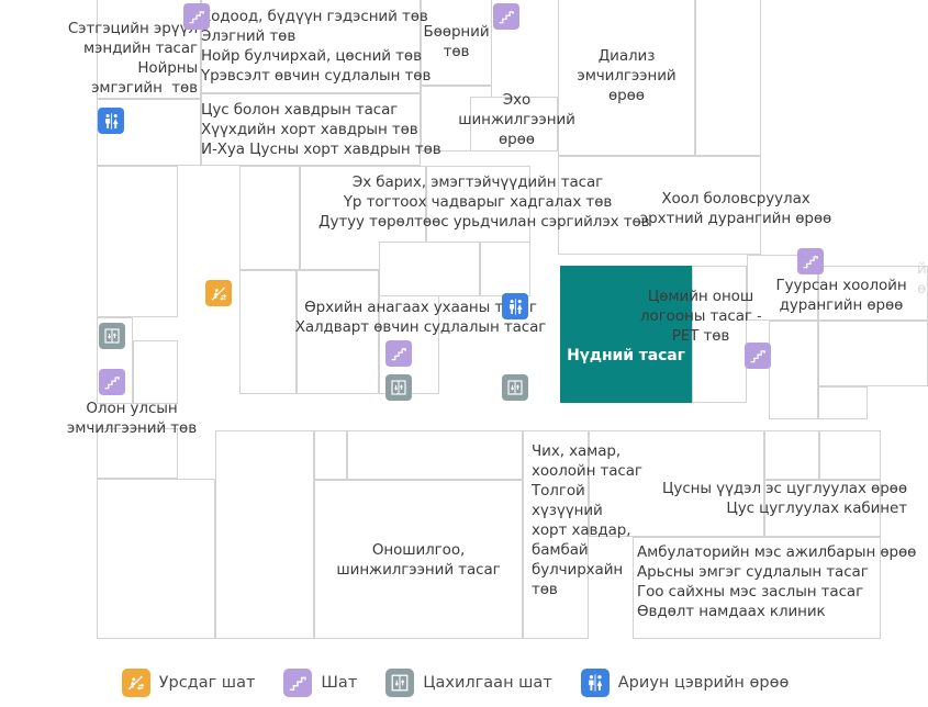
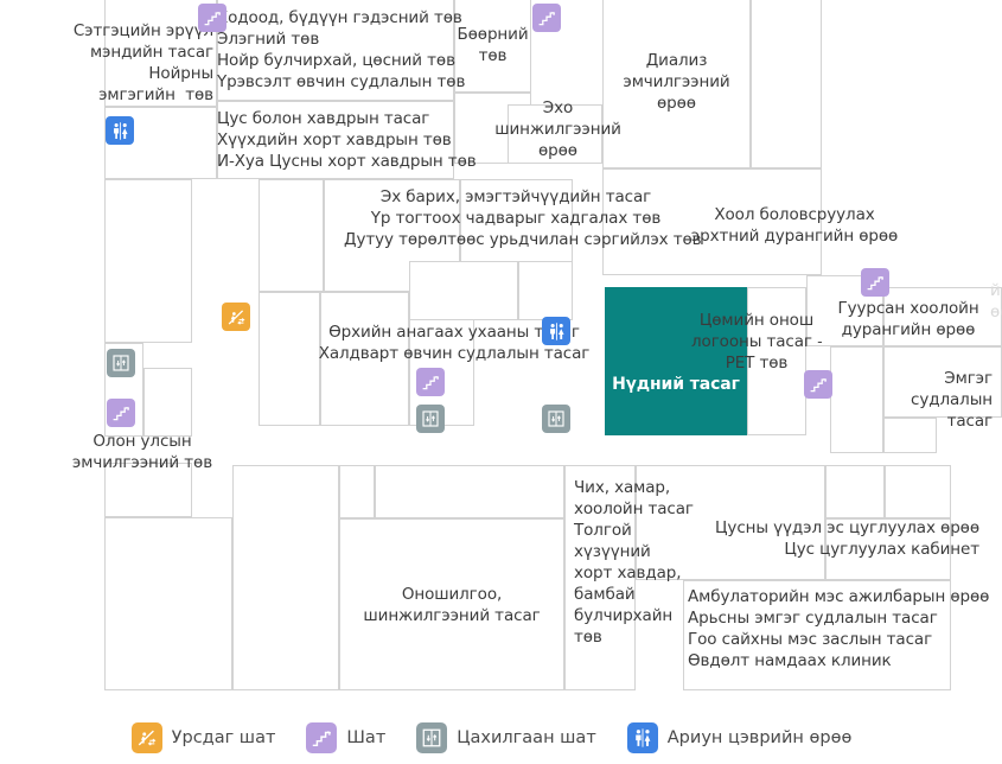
  Сэтгэцийн эрү
  мэндийн тасаг
  Нойрны
  эмгэгийн төв
  одоод, бүдүүн гэдэсний төв
  Элэгний төв
  Нойр булчирхай, цөсний төв
  Үрэвсэлт өвчин судлалын төв
  Цус болон хавдрын тасаг
  Хүүхдийн хорт хавдрын төв
  И-Хуа Цусны хорт хавдрын төв
  Бөөрний
  төв
  Эхо
  шинжилгээний
  өрөө
  Диализ
  эмчилгээний
  өрөө
  Эх барих, эмэгтэйчүүдийн тасаг
  Үр тогтоох чадварыг хадгалах төв
  Дутуу төрөлтөөс урьдчилан сэргийлэх тө
  Хоол боловсруулах
  эрхтний дурангийн өрөө
  Өрхийн анагаах ухааны тг
  Халдварт өвчин судлалын тасаг
  Олон улсын
  эмчилгээний төв
  Нүдний тасаг
  Цөмийн онош
  логооны тасаг –
  PET төв
  Гуурсан хоолойн
  дурангийн өрөө
+ Эмгэг
+ судлалын
+ тасаг
  Оношилгоо,
  шинжилгээний тасаг
  Чих, хамар,
  хоолойн тасаг
  Толгой
  хүзүүний
  хорт хавдар,
  бамбай
  булчирхайн
  төв
  Цусны үүдэл эс цуглуулах өрөө
  Цус цуглуулах кабинет
  Амбулаторийн мэс ажилбарын өрөө
  Арьсны эмгэг судлалын тасаг
  Гоо сайхны мэс заслын тасаг
  Өвдөлт намдаах клиник
  Урсдаг шат
  Шат
  Цахилгаан шат
  Ариун цэврийн өрөө
